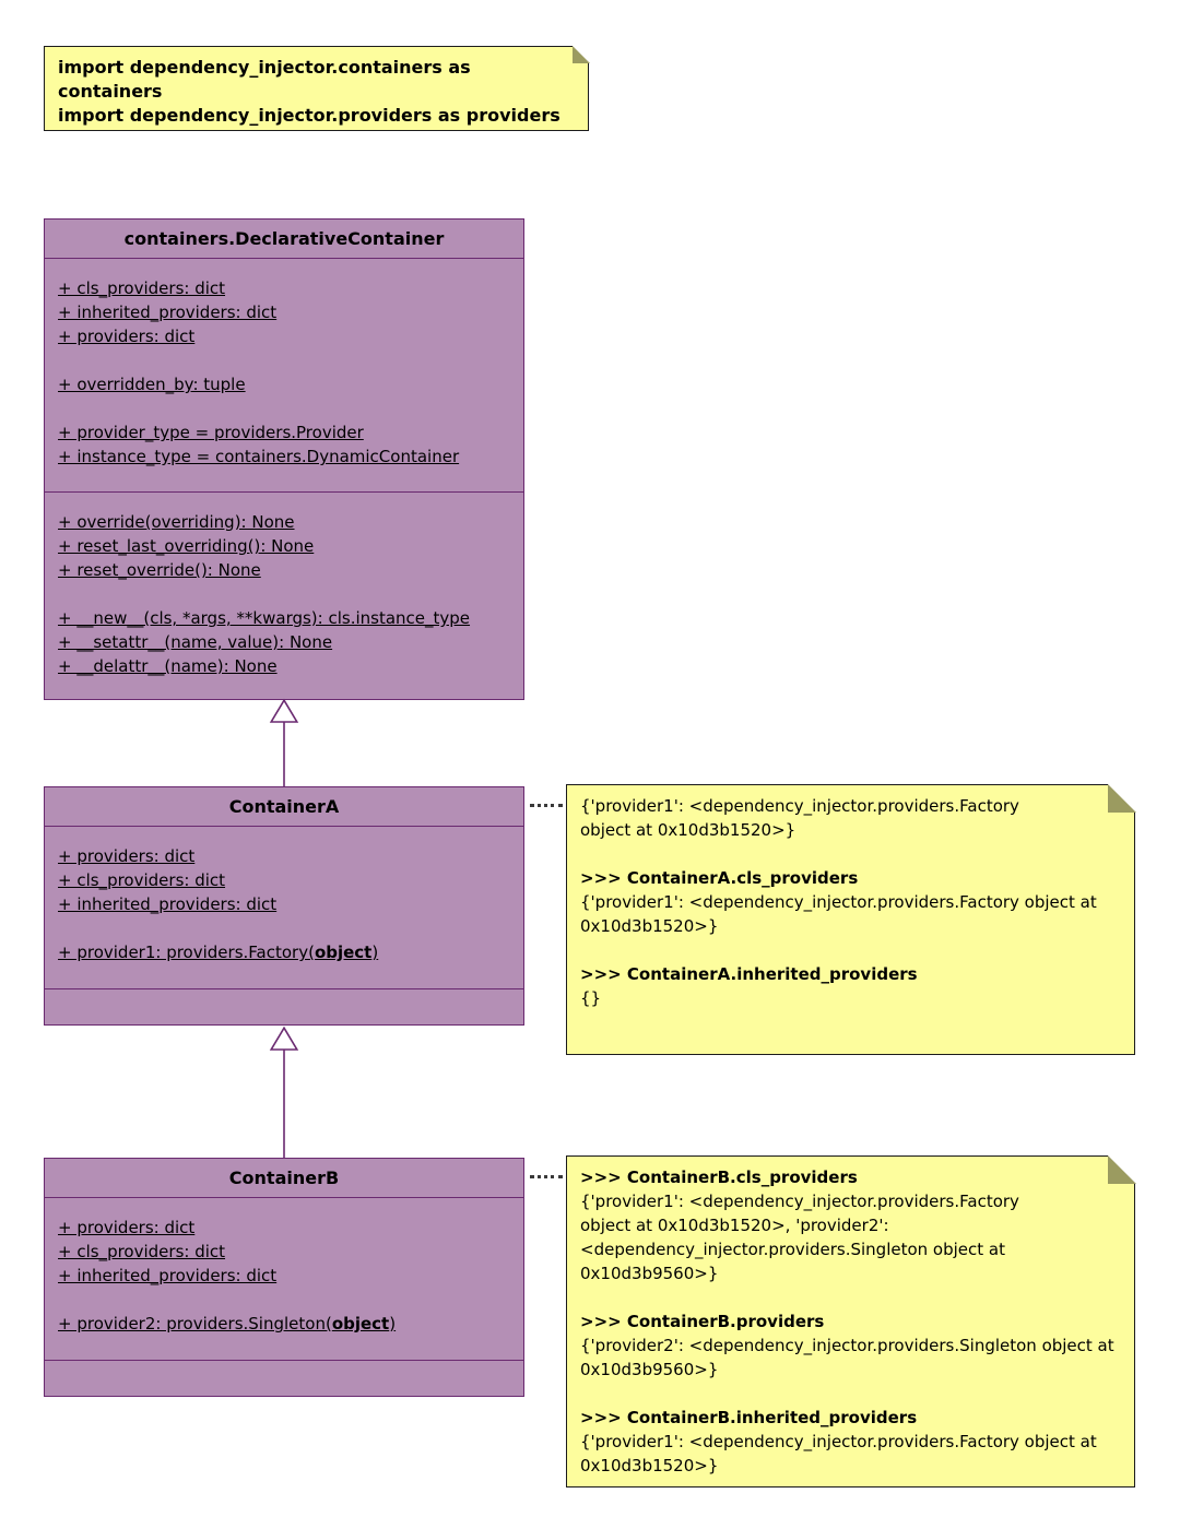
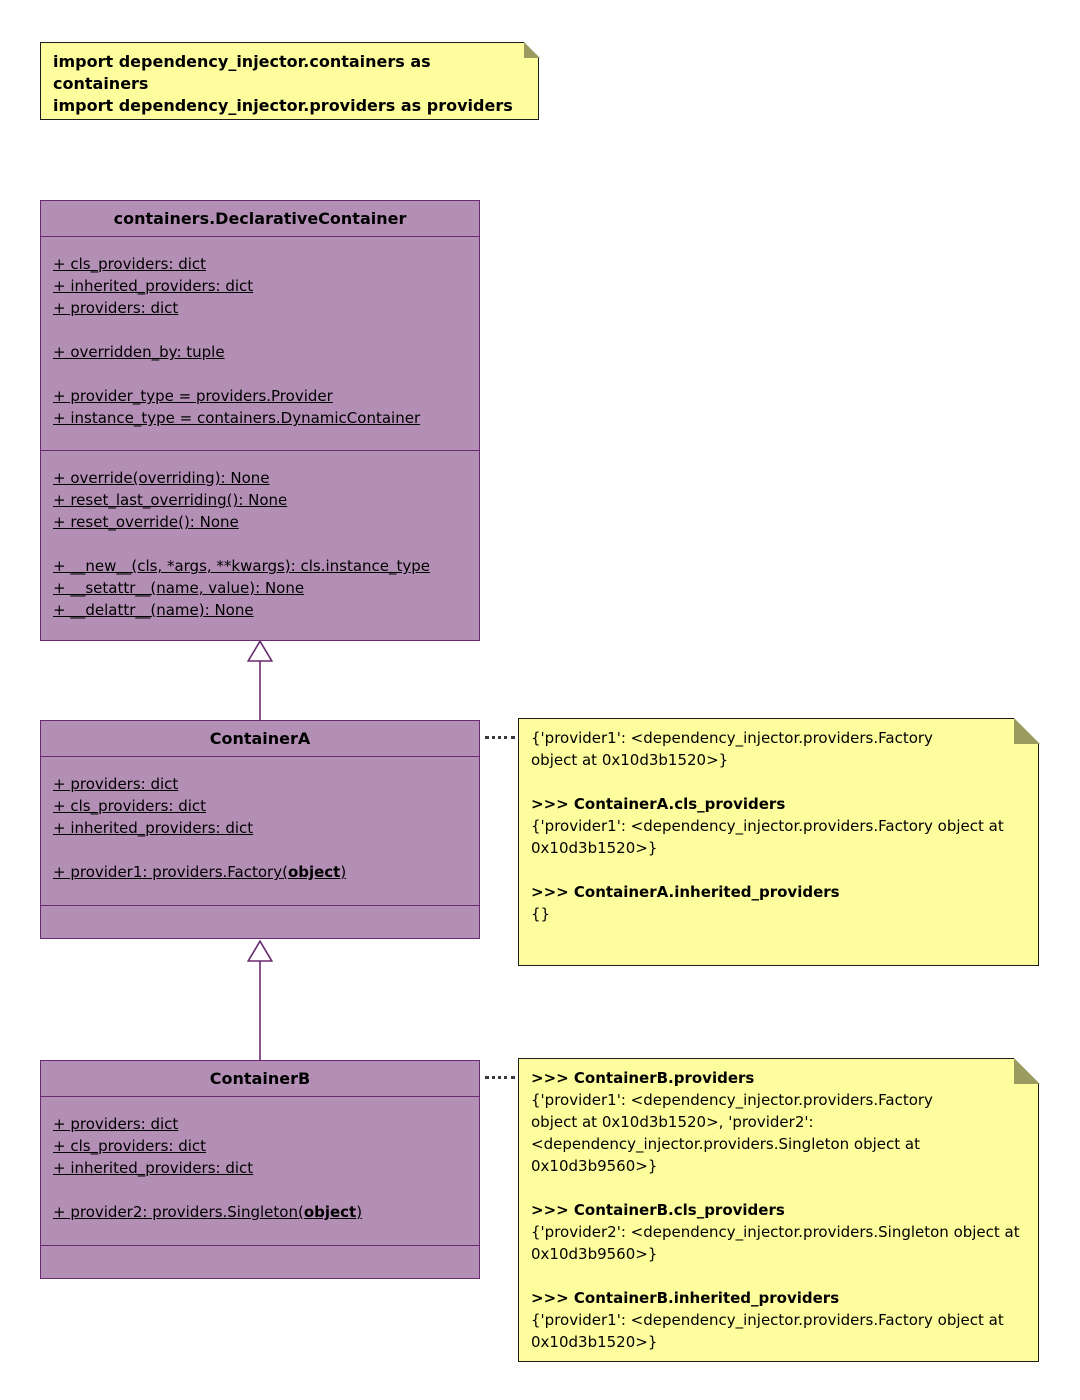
  import dependency_injector.containers as containers
  import dependency_injector.providers as providers
  containers.DeclarativeContainer
  + cls_providers: dict
  + inherited_providers: dict
  + providers: dict
  + overridden_by: tuple
  + provider_type = providers.Provider
  + instance_type = containers.DynamicContainer
  + override(overriding): None
  + reset_last_overriding(): None
  + reset_override(): None
  + __new__(cls, *args, **kwargs): cls.instance_type
  + __setattr__(name, value): None
  + __delattr__(name): None
  ContainerA
  + providers: dict
  + cls_providers: dict
  + inherited_providers: dict
  + provider1: providers.Factory(object)
  {'provider1': <dependency_injector.providers.Factory
  object at 0x10d3b1520>}
  >>> ContainerA.cls_providers
  {'provider1': <dependency_injector.providers.Factory object at
  0x10d3b1520>}
  >>> ContainerA.inherited_providers
  {}
  ContainerB
  + providers: dict
  + cls_providers: dict
  + inherited_providers: dict
  + provider2: providers.Singleton(object)
- >>> ContainerB.cls_providers
+ >>> ContainerB.providers
  {'provider1': <dependency_injector.providers.Factory
  object at 0x10d3b1520>, 'provider2':
  <dependency_injector.providers.Singleton object at
  0x10d3b9560>}
- >>> ContainerB.providers
+ >>> ContainerB.cls_providers
  {'provider2': <dependency_injector.providers.Singleton object at
  0x10d3b9560>}
  >>> ContainerB.inherited_providers
  {'provider1': <dependency_injector.providers.Factory object at
  0x10d3b1520>}
